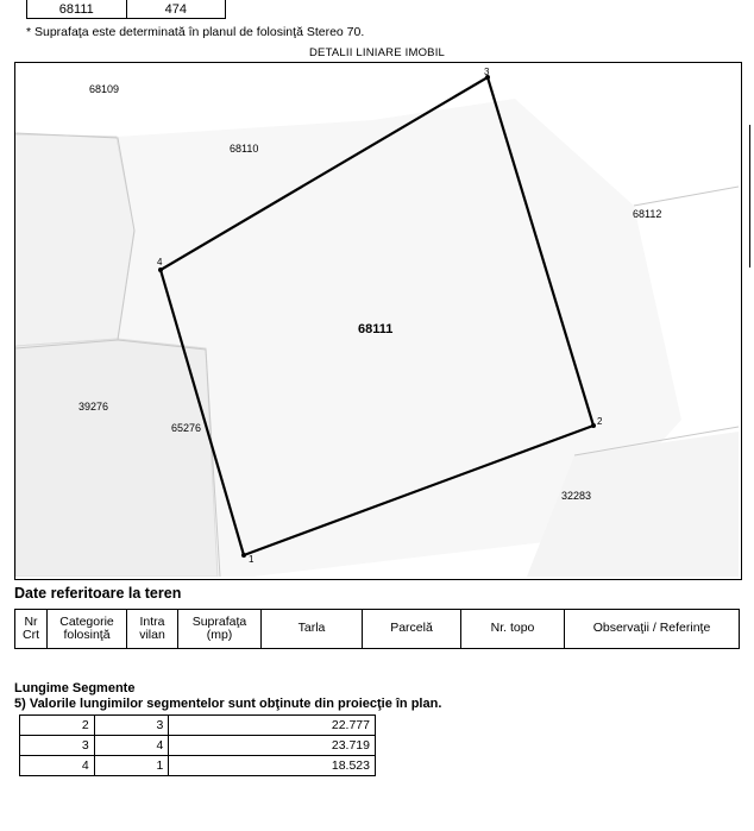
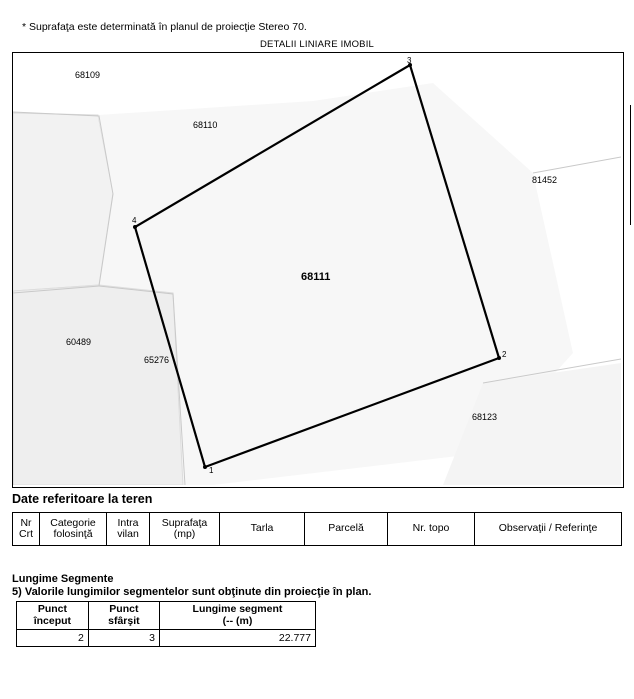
- 68111	474
- * Suprafaţa este determinată în planul de folosinţă Stereo 70.
+ * Suprafaţa este determinată în planul de proiecţie Stereo 70.
  DETALII LINIARE IMOBIL
  1
  2
  3
  4
  68109
  68110
- 68112
+ 81452
- 39276
+ 60489
  65276
- 32283
+ 68123
  68111
  Date referitoare la teren
  Nr Crt	Categorie folosinţă	Intra vilan	Suprafaţa (mp)	Tarla	Parcelă	Nr. topo	Observaţii / Referinţe
  Lungime Segmente
  5) Valorile lungimilor segmentelor sunt obţinute din proiecţie în plan.
+ Punct început	Punct sfârşit	Lungime segment (-- (m)
  2	3	22.777
- 3	4	23.719
- 4	1	18.523
